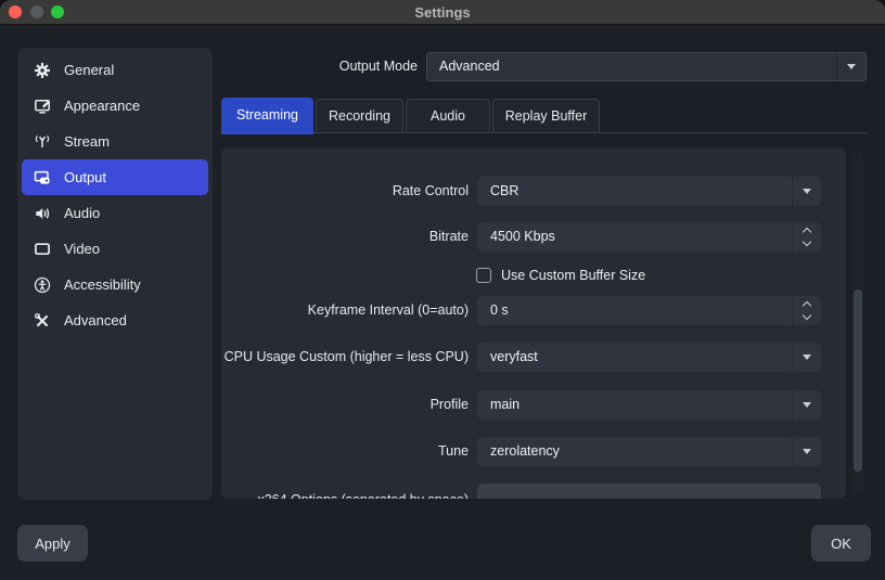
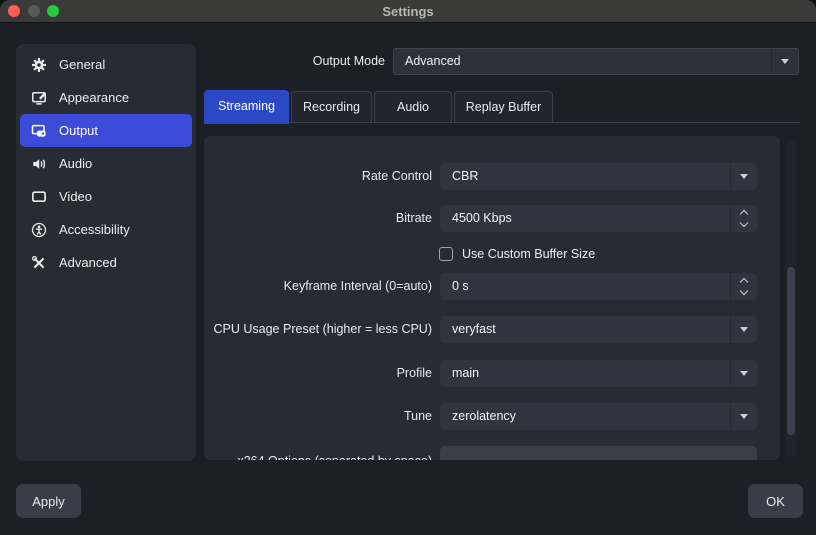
  Settings
  General
  Appearance
- Stream
  Output
  Audio
  Video
  Accessibility
  Advanced
  Output Mode
  Advanced
  Streaming
  Recording
  Audio
  Replay Buffer
  Rate Control
  CBR
  Bitrate
  4500 Kbps
  Use Custom Buffer Size
  Keyframe Interval (0=auto)
  0 s
- CPU Usage Custom (higher = less CPU)
+ CPU Usage Preset (higher = less CPU)
  veryfast
  Profile
  main
  Tune
  zerolatency
  Apply
  OK
